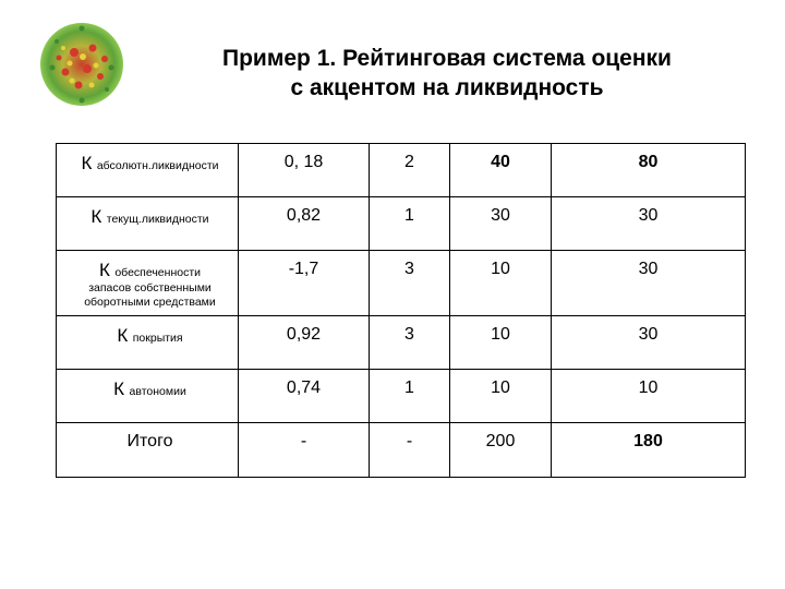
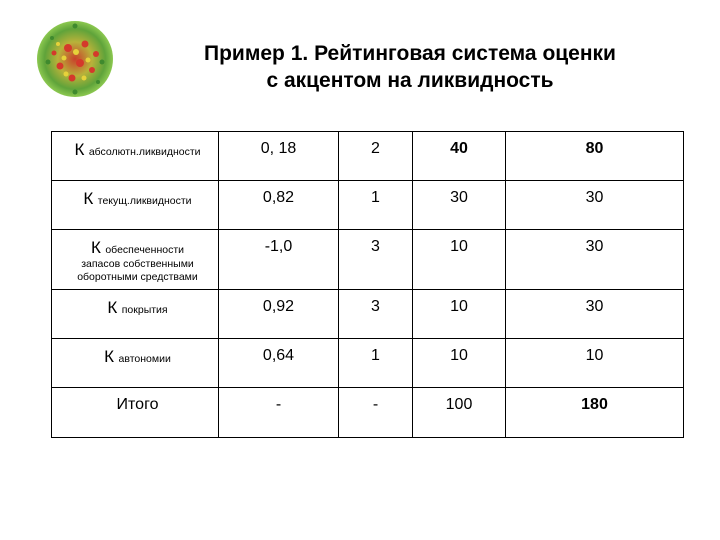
  Пример 1. Рейтинговая система оценки
  с акцентом на ликвидность
  К абсолютн.ликвидности	0, 18	2	40	80
  К текущ.ликвидности	0,82	1	30	30
- К обеспеченности запасов собственными оборотными средствами	-1,7	3	10	30
+ К обеспеченности запасов собственными оборотными средствами	-1,0	3	10	30
  К покрытия	0,92	3	10	30
- К автономии	0,74	1	10	10
+ К автономии	0,64	1	10	10
- Итого	-	-	200	180
+ Итого	-	-	100	180
